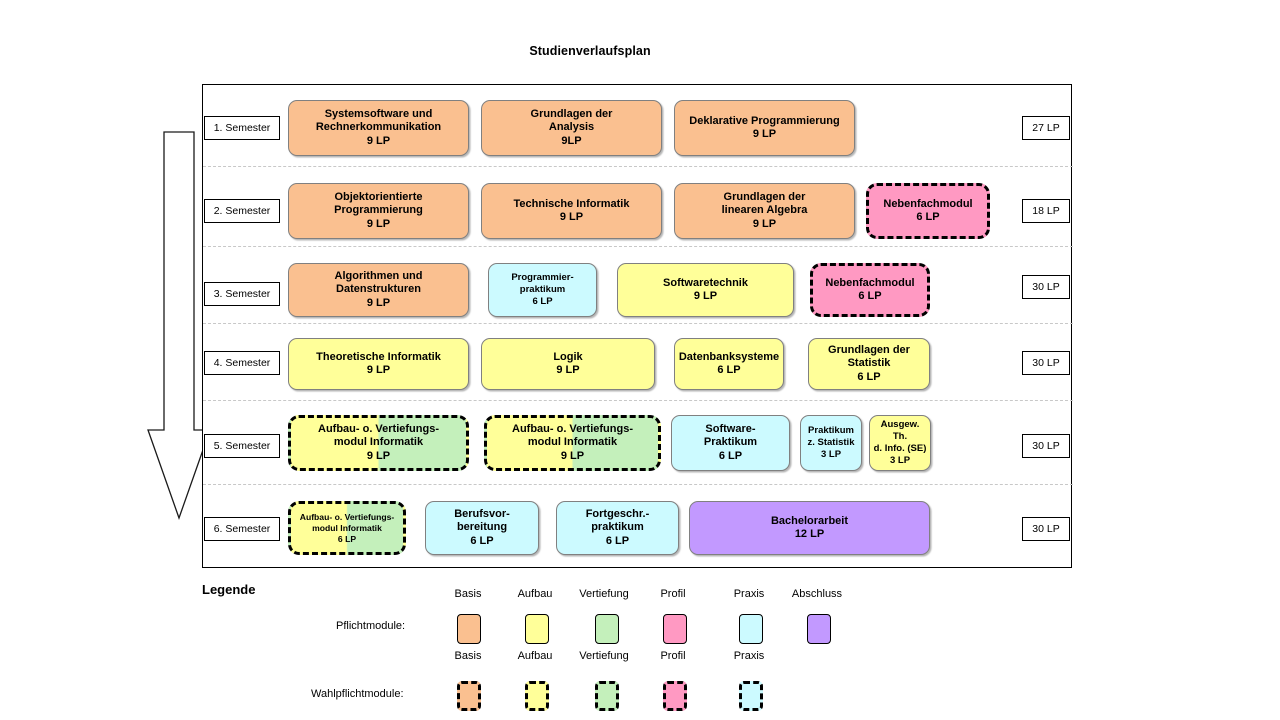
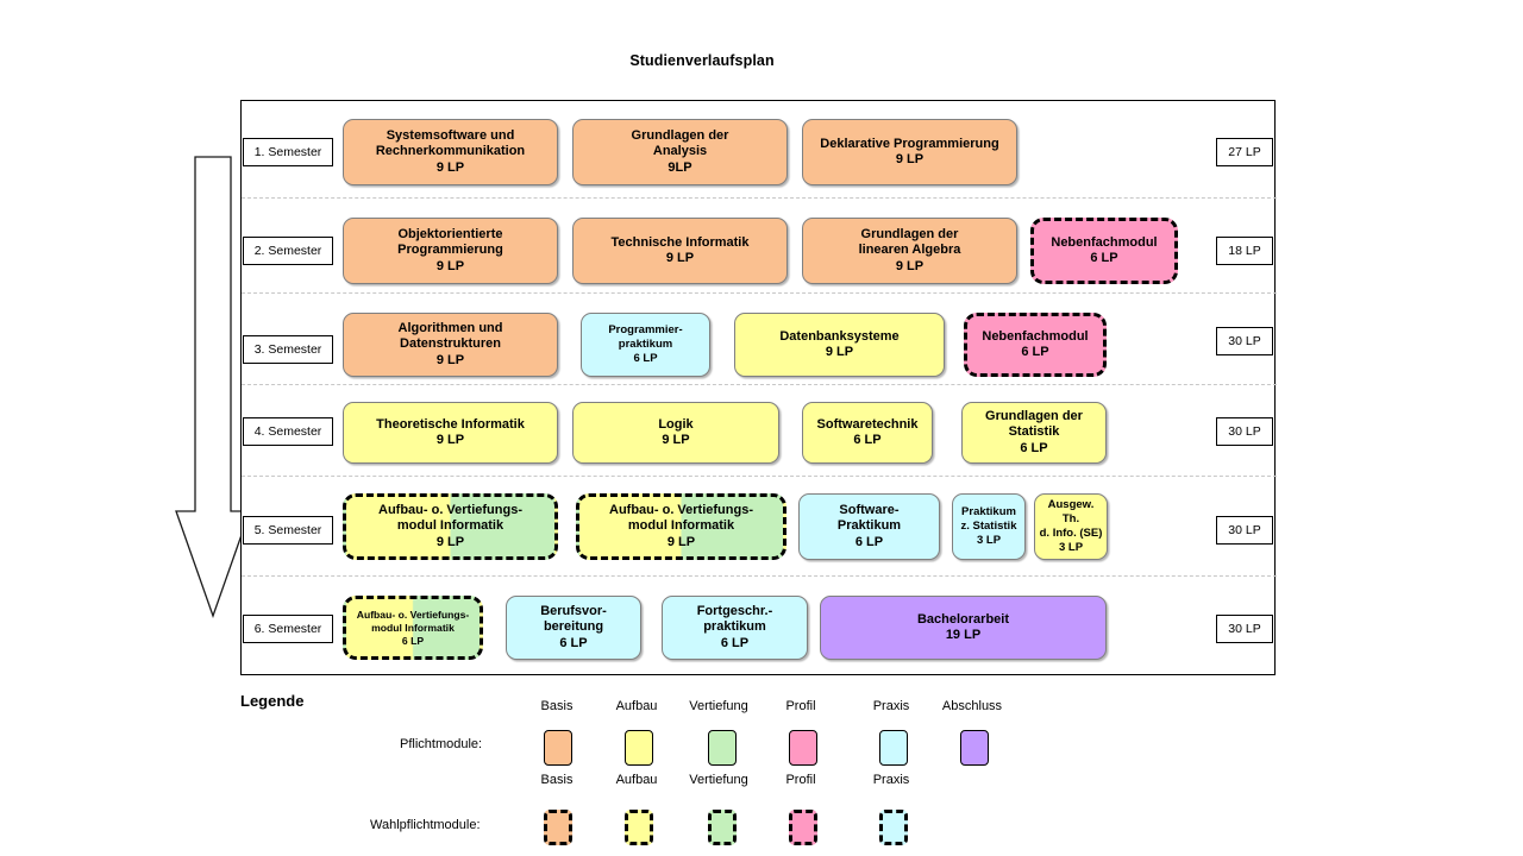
  Studienverlaufsplan
  1. Semester
  27 LP
  Systemsoftware und
  Rechnerkommunikation
  9 LP
  Grundlagen der
  Analysis
  9LP
  Deklarative Programmierung
  9 LP
  2. Semester
  18 LP
  Objektorientierte
  Programmierung
  9 LP
  Technische Informatik
  9 LP
  Grundlagen der
  linearen Algebra
  9 LP
  Nebenfachmodul
  6 LP
  3. Semester
  30 LP
  Algorithmen und
  Datenstrukturen
  9 LP
  Programmier-
  praktikum
  6 LP
- Softwaretechnik
+ Datenbanksysteme
  9 LP
  Nebenfachmodul
  6 LP
  4. Semester
  30 LP
  Theoretische Informatik
  9 LP
  Logik
  9 LP
- Datenbanksysteme
+ Softwaretechnik
  6 LP
  Grundlagen der
  Statistik
  6 LP
  5. Semester
  30 LP
  Aufbau- o. Vertiefungs-
  modul Informatik
  9 LP
  Aufbau- o. Vertiefungs-
  modul Informatik
  9 LP
  Software-
  Praktikum
  6 LP
  Praktikum
  z. Statistik
  3 LP
  Ausgew. Th.
  d. Info. (SE)
  3 LP
  6. Semester
  30 LP
  Aufbau- o. Vertiefungs-
  modul Informatik
  6 LP
  Berufsvor-
  bereitung
  6 LP
  Fortgeschr.-
  praktikum
  6 LP
  Bachelorarbeit
- 12 LP
+ 19 LP
  Legende
  Pflichtmodule:
  Basis
  Aufbau
  Vertiefung
  Profil
  Praxis
  Abschluss
  Wahlpflichtmodule:
  Basis
  Aufbau
  Vertiefung
  Profil
  Praxis
